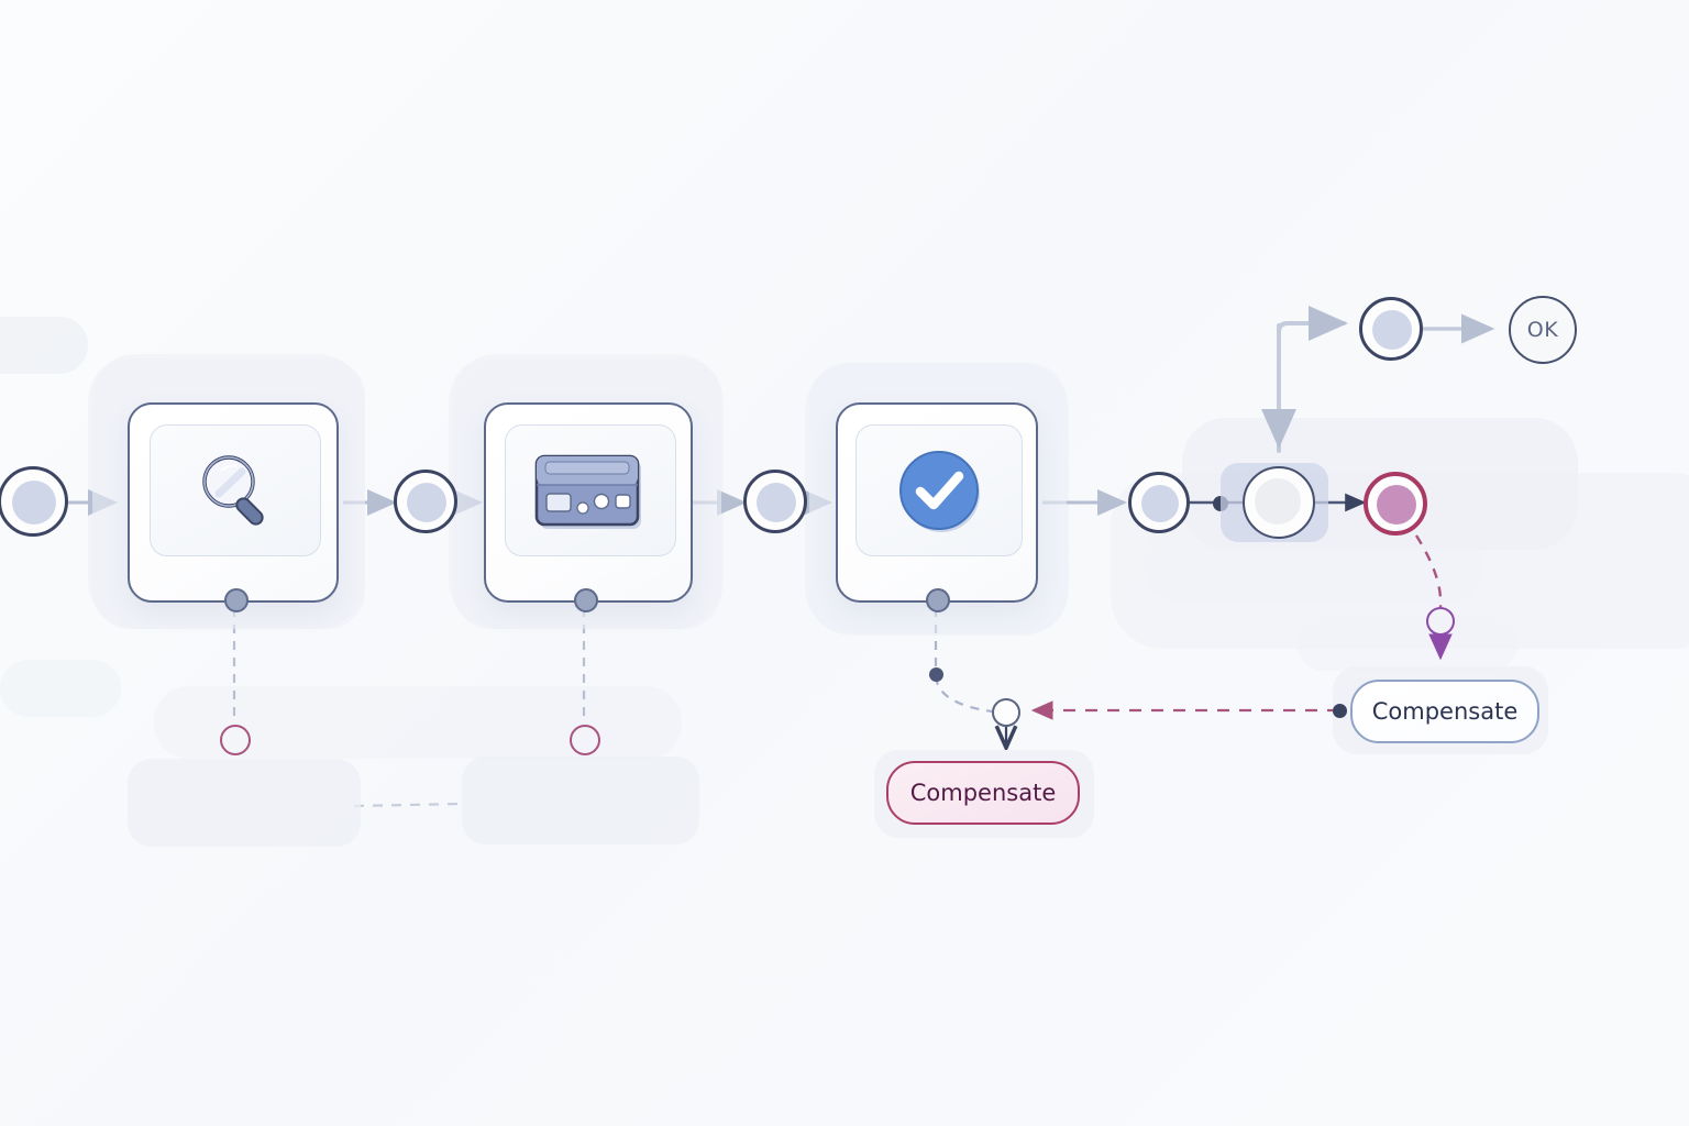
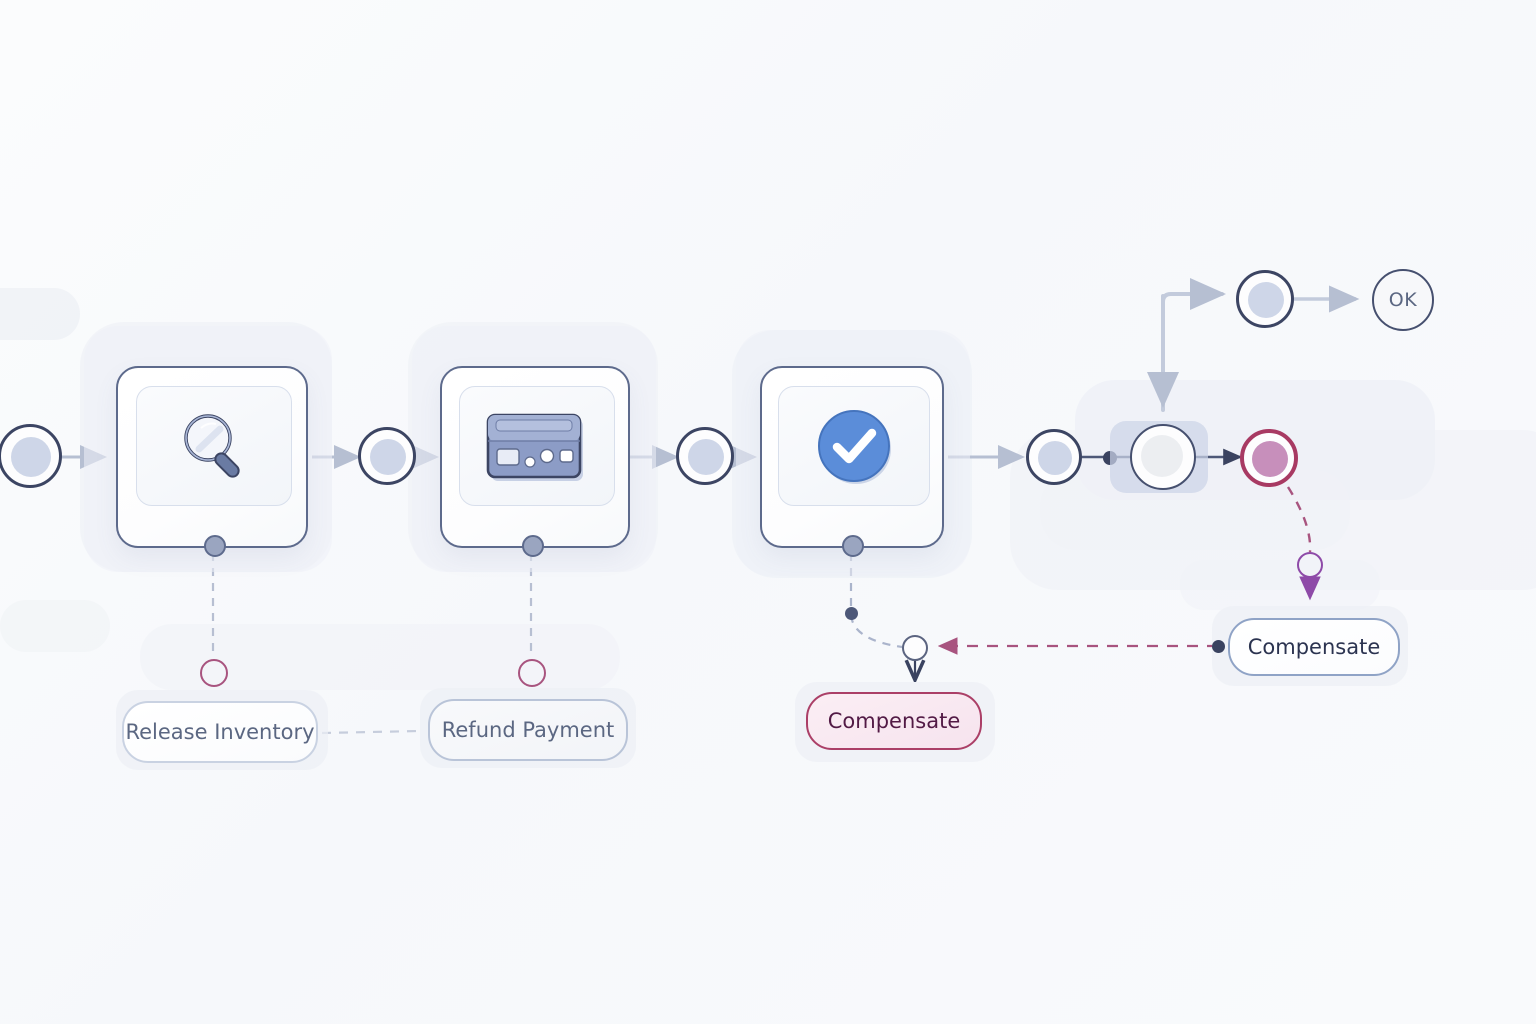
  OK
+ Release Inventory
+ Refund Payment
  Compensate
  Compensate
